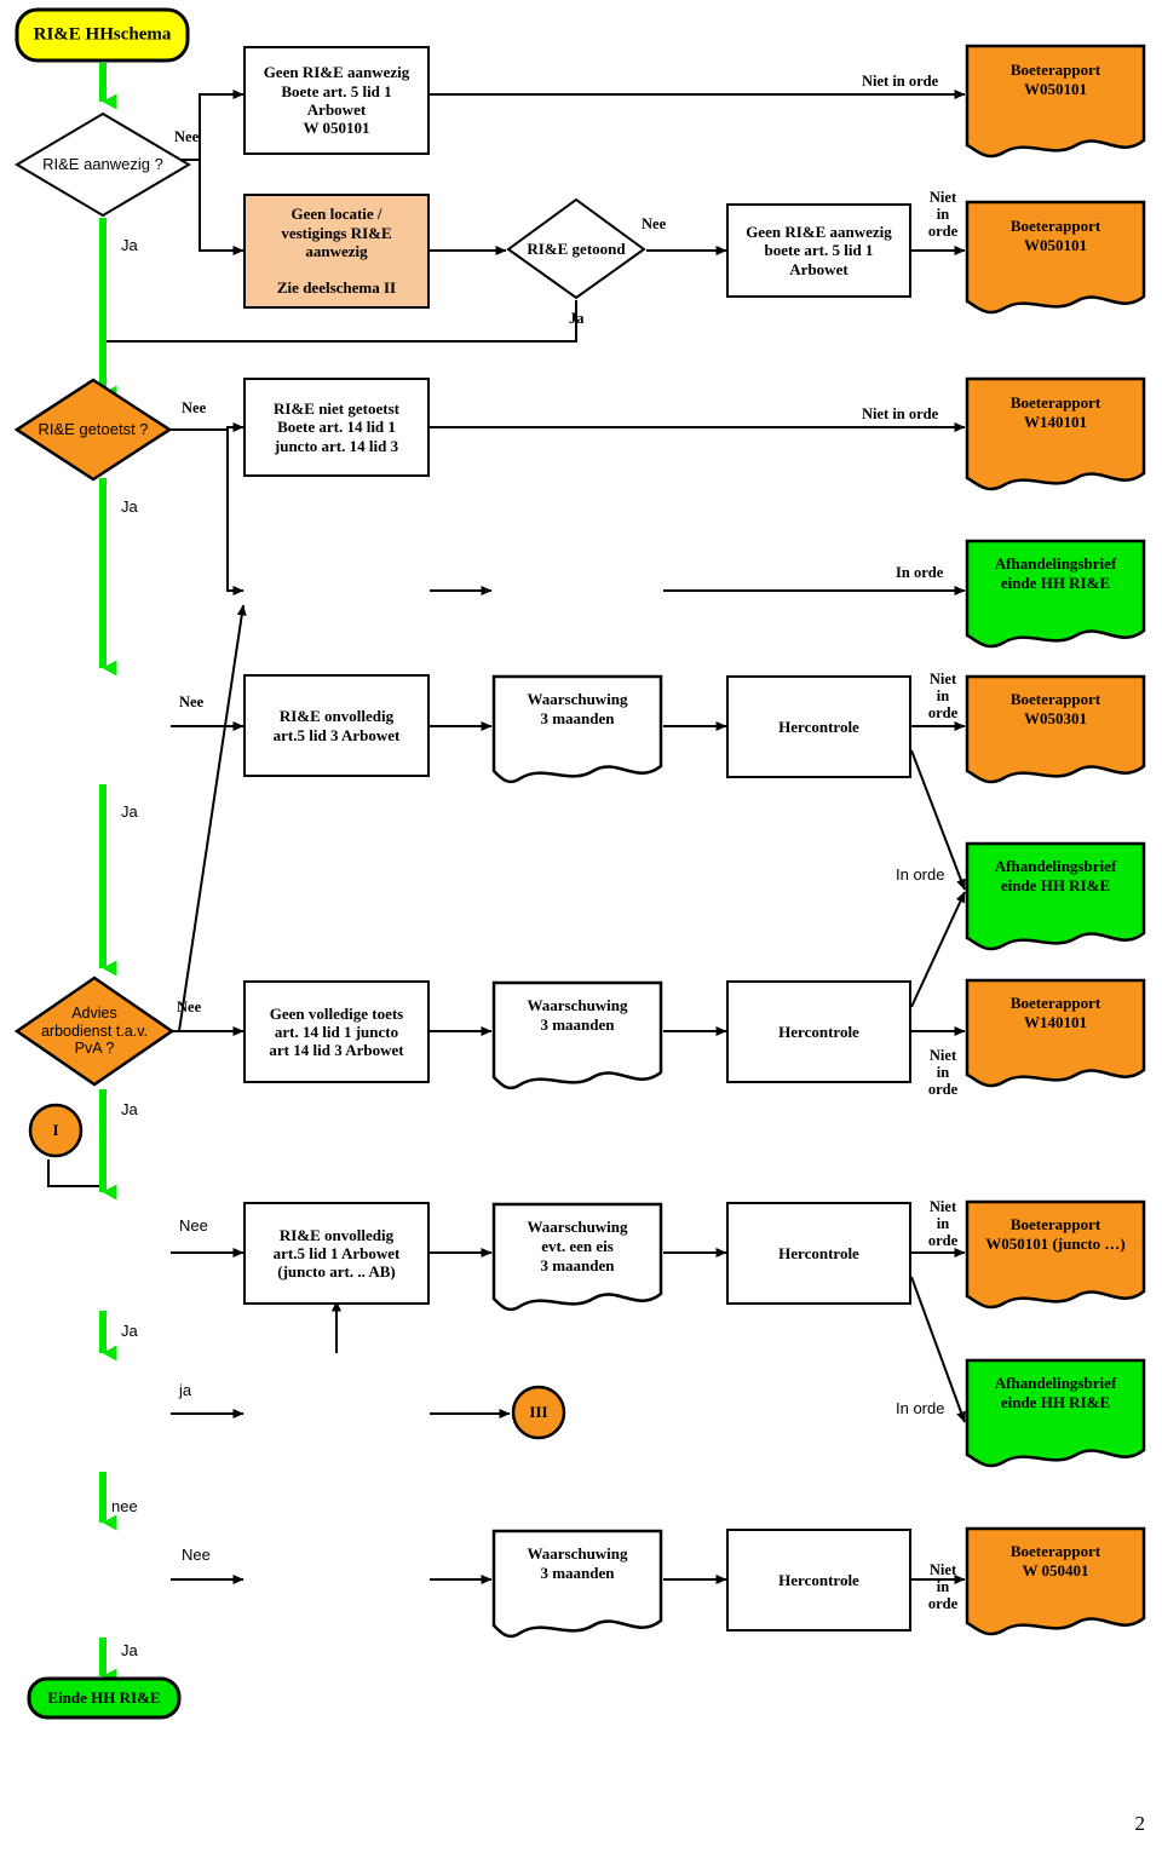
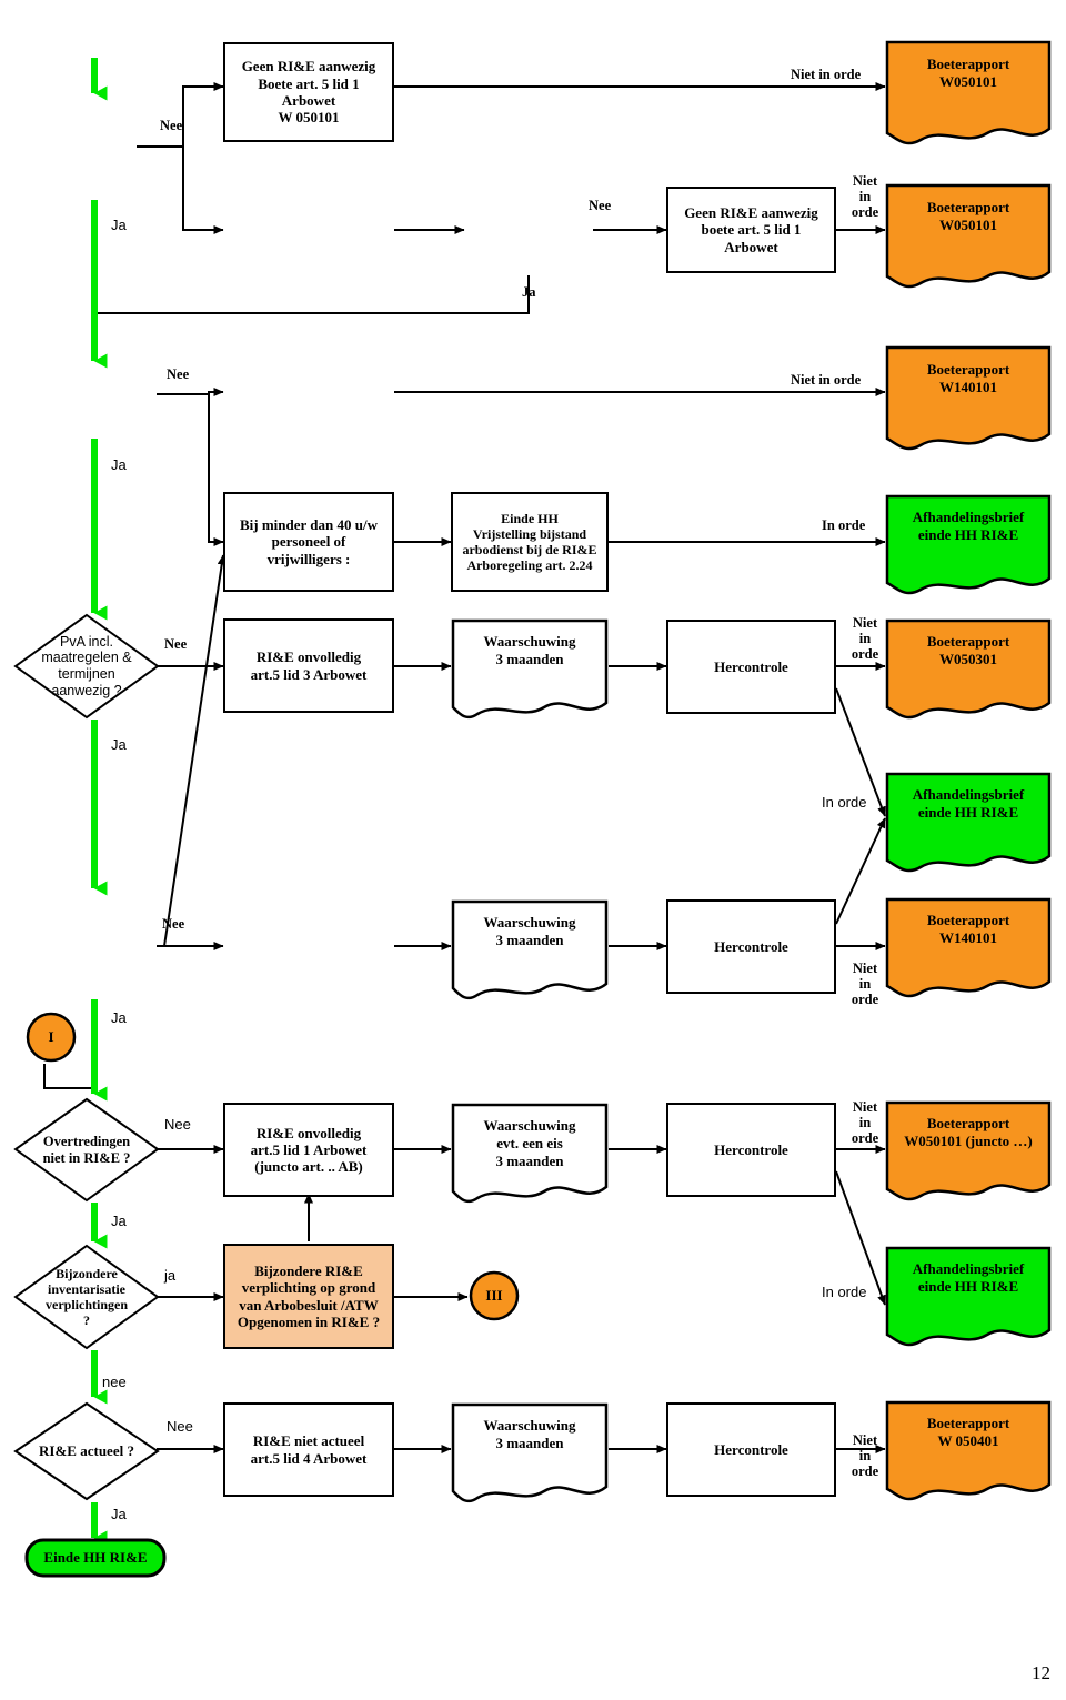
- RI&E HHschema
- RI&E aanwezig ?
  Geen RI&E aanwezig
  Boete art. 5 lid 1
  Arbowet
  W 050101
- Geen locatie /
- vestigings RI&E
- aanwezig
- Zie deelschema II
- RI&E getoond
  Geen RI&E aanwezig
  boete art. 5 lid 1
  Arbowet
  Boeterapport
  W050101
  Boeterapport
  W050101
- RI&E getoetst ?
- RI&E niet getoetst
- Boete art. 14 lid 1
- juncto art. 14 lid 3
  Boeterapport
  W140101
+ Bij minder dan 40 u/w
+ personeel of
+ vrijwilligers :
+ Einde HH
+ Vrijstelling bijstand
+ arbodienst bij de RI&E
+ Arboregeling art. 2.24
  Afhandelingsbrief
  einde HH RI&E
+ PvA incl.
+ maatregelen &
+ termijnen
+ aanwezig ?
  RI&E onvolledig
  art.5 lid 3 Arbowet
  Waarschuwing
  3 maanden
  Hercontrole
  Boeterapport
  W050301
  Afhandelingsbrief
  einde HH RI&E
- Advies
- arbodienst t.a.v.
- PvA ?
  I
- Geen volledige toets
- art. 14 lid 1 juncto
- art 14 lid 3 Arbowet
  Waarschuwing
  3 maanden
  Hercontrole
  Boeterapport
  W140101
+ Overtredingen
+ niet in RI&E ?
  RI&E onvolledig
  art.5 lid 1 Arbowet
  (juncto art. .. AB)
  Waarschuwing
  evt. een eis
  3 maanden
  Hercontrole
  Boeterapport
  W050101 (juncto …)
+ Bijzondere
+ inventarisatie
+ verplichtingen
+ ?
+ Bijzondere RI&E
+ verplichting op grond
+ van Arbobesluit /ATW
+ Opgenomen in RI&E ?
  III
  Afhandelingsbrief
  einde HH RI&E
+ RI&E actueel ?
+ RI&E niet actueel
+ art.5 lid 4 Arbowet
  Waarschuwing
  3 maanden
  Hercontrole
  Boeterapport
  W 050401
  Einde HH RI&E
  Nee
  Ja
  Nee
  Ja
  Niet in orde
  Niet
  in
  orde
  Nee
  Ja
  Niet in orde
  In orde
  Nee
  Ja
  Niet
  in
  orde
  In orde
  Nee
  Ja
  Niet
  in
  orde
  Nee
  Ja
  Niet
  in
  orde
  ja
  nee
  In orde
  Nee
  Ja
  Niet
  in
  orde
- 2
+ 12
